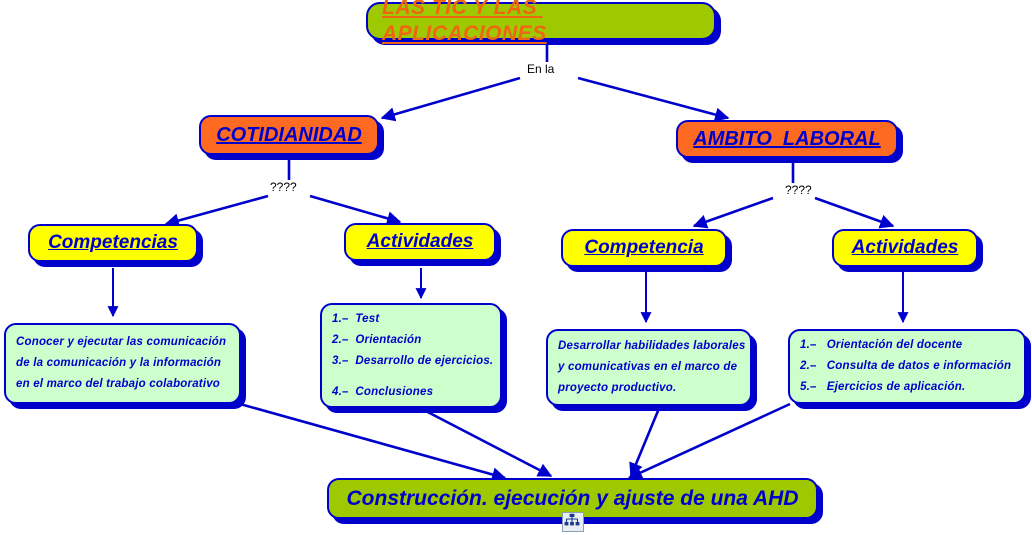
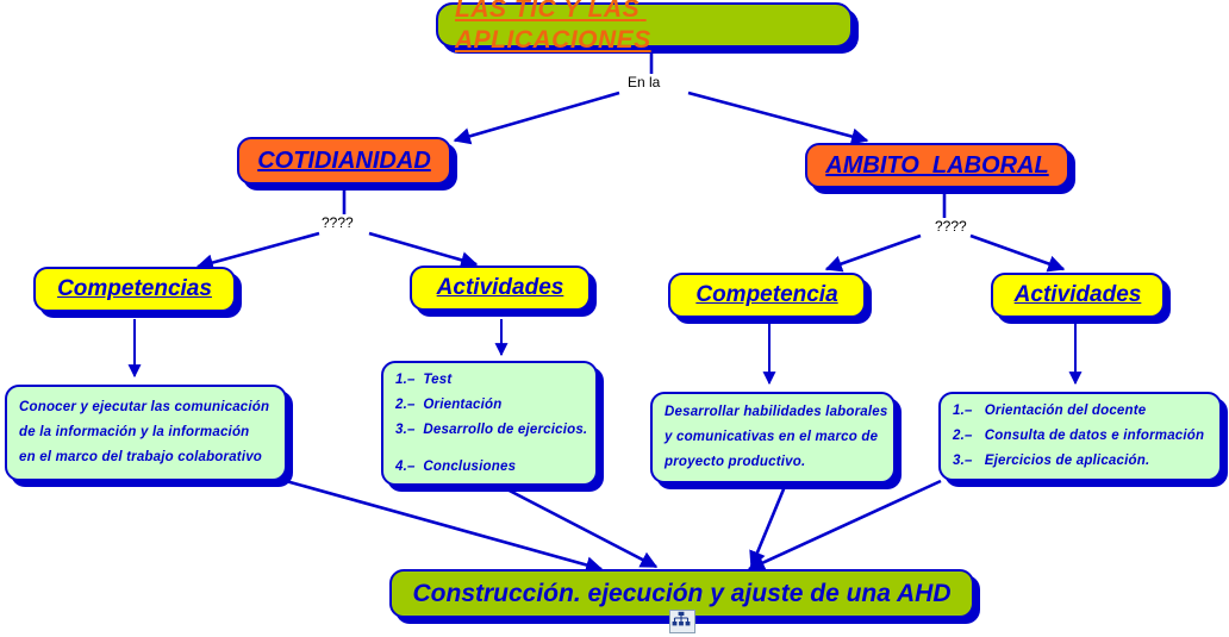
  LAS TIC Y LAS APLICACIONES
  COTIDIANIDAD
  AMBITO LABORAL
  Competencias
  Actividades
  Competencia
  Actividades
  Conocer y ejecutar las comunicación
- de la comunicación y la información
+ de la información y la información
  en el marco del trabajo colaborativo
  1.– Test
  2.– Orientación
  3.– Desarrollo de ejercicios.
  4.– Conclusiones
  Desarrollar habilidades laborales
  y comunicativas en el marco de
  proyecto productivo.
  1.– Orientación del docente
  2.– Consulta de datos e información
- 5.– Ejercicios de aplicación.
+ 3.– Ejercicios de aplicación.
  Construcción. ejecución y ajuste de una AHD
  En la
  ????
  ????
